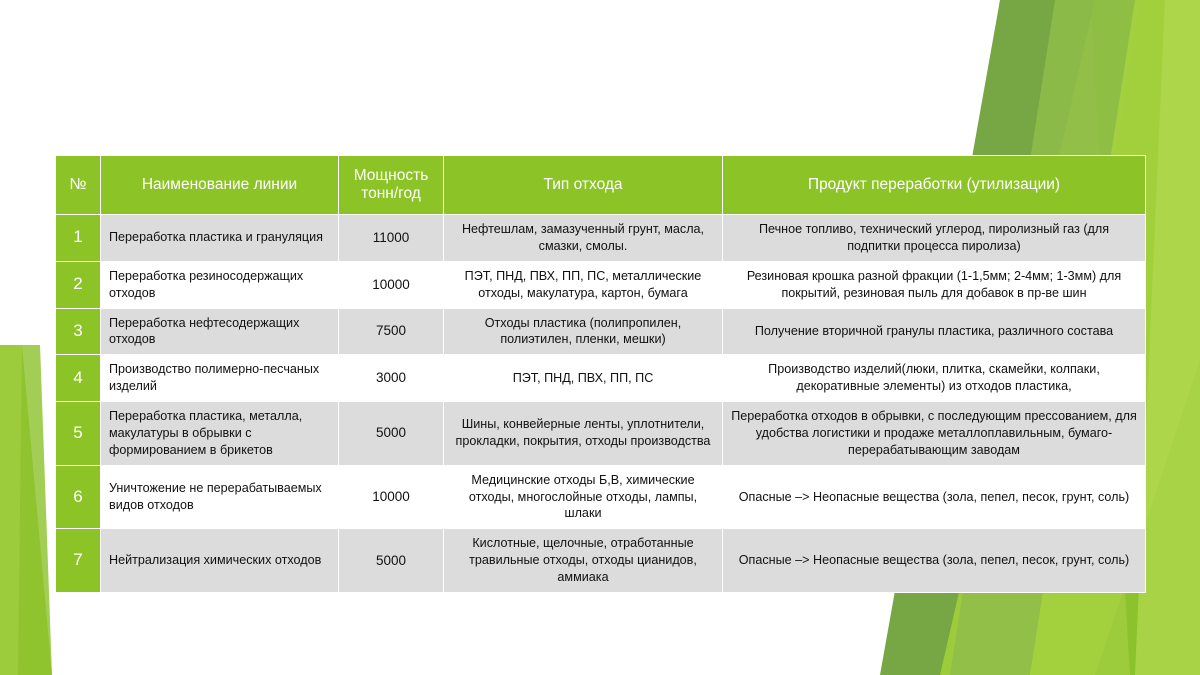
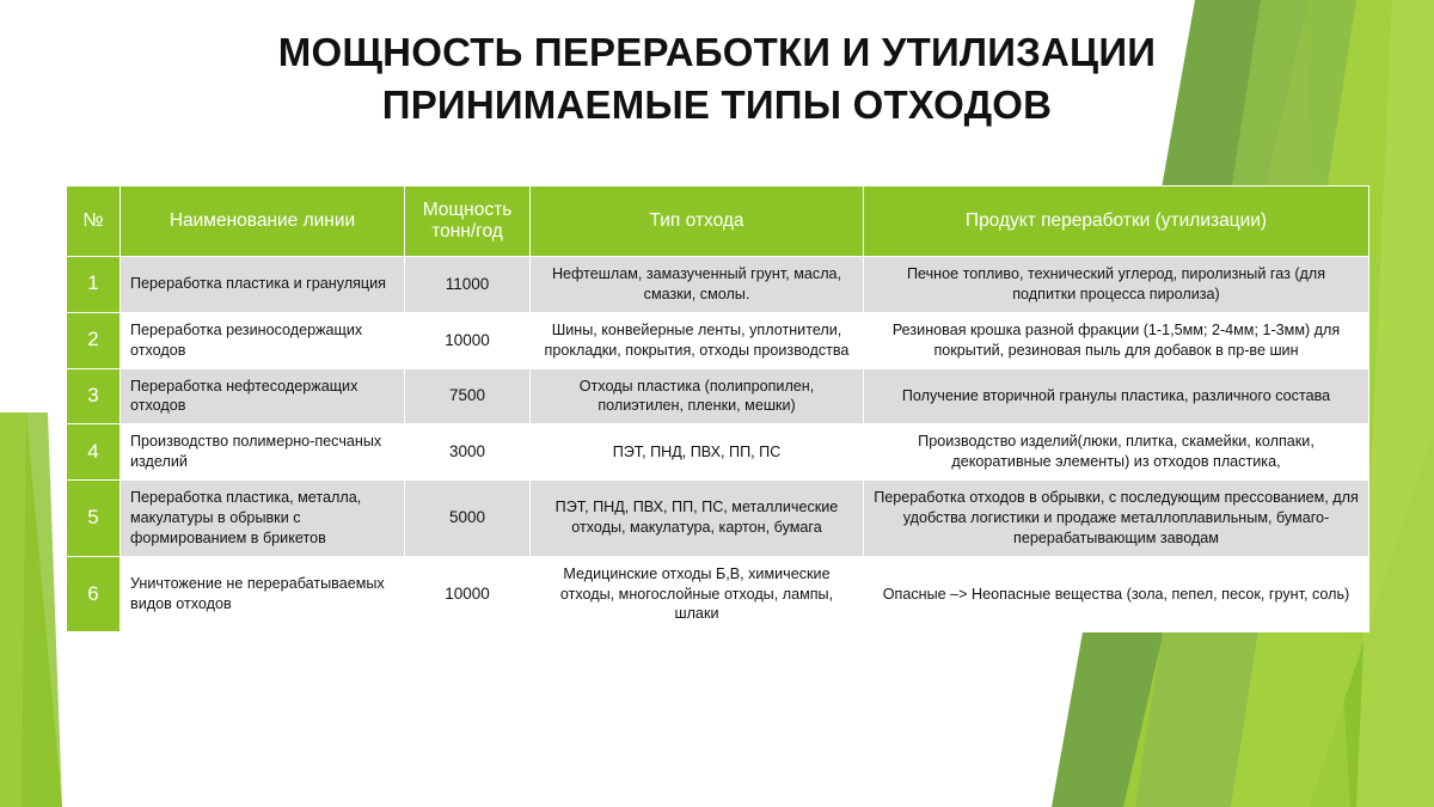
+ МОЩНОСТЬ ПЕРЕРАБОТКИ И УТИЛИЗАЦИИ
+ ПРИНИМАЕМЫЕ ТИПЫ ОТХОДОВ
  №	Наименование линии	Мощность тонн/год	Тип отхода	Продукт переработки (утилизации)
  1	Переработка пластика и грануляция	11000	Нефтешлам, замазученный грунт, масла, смазки, смолы.	Печное топливо, технический углерод, пиролизный газ (для подпитки процесса пиролиза)
- 2	Переработка резиносодержащих отходов	10000	ПЭТ, ПНД, ПВХ, ПП, ПС, металлические отходы, макулатура, картон, бумага	Резиновая крошка разной фракции (1-1,5мм; 2-4мм; 1-3мм) для покрытий, резиновая пыль для добавок в пр-ве шин
+ 2	Переработка резиносодержащих отходов	10000	Шины, конвейерные ленты, уплотнители, прокладки, покрытия, отходы производства	Резиновая крошка разной фракции (1-1,5мм; 2-4мм; 1-3мм) для покрытий, резиновая пыль для добавок в пр-ве шин
  3	Переработка нефтесодержащих отходов	7500	Отходы пластика (полипропилен, полиэтилен, пленки, мешки)	Получение вторичной гранулы пластика, различного состава
  4	Производство полимерно-песчаных изделий	3000	ПЭТ, ПНД, ПВХ, ПП, ПС	Производство изделий(люки, плитка, скамейки, колпаки, декоративные элементы) из отходов пластика,
- 5	Переработка пластика, металла, макулатуры в обрывки с формированием в брикетов	5000	Шины, конвейерные ленты, уплотнители, прокладки, покрытия, отходы производства	Переработка отходов в обрывки, с последующим прессованием, для удобства логистики и продаже металлоплавильным, бумаго-перерабатывающим заводам
+ 5	Переработка пластика, металла, макулатуры в обрывки с формированием в брикетов	5000	ПЭТ, ПНД, ПВХ, ПП, ПС, металлические отходы, макулатура, картон, бумага	Переработка отходов в обрывки, с последующим прессованием, для удобства логистики и продаже металлоплавильным, бумаго-перерабатывающим заводам
  6	Уничтожение не перерабатываемых видов отходов	10000	Медицинские отходы Б,В, химические отходы, многослойные отходы, лампы, шлаки	Опасные –> Неопасные вещества (зола, пепел, песок, грунт, соль)
- 7	Нейтрализация химических отходов	5000	Кислотные, щелочные, отработанные травильные отходы, отходы цианидов, аммиака	Опасные –> Неопасные вещества (зола, пепел, песок, грунт, соль)
